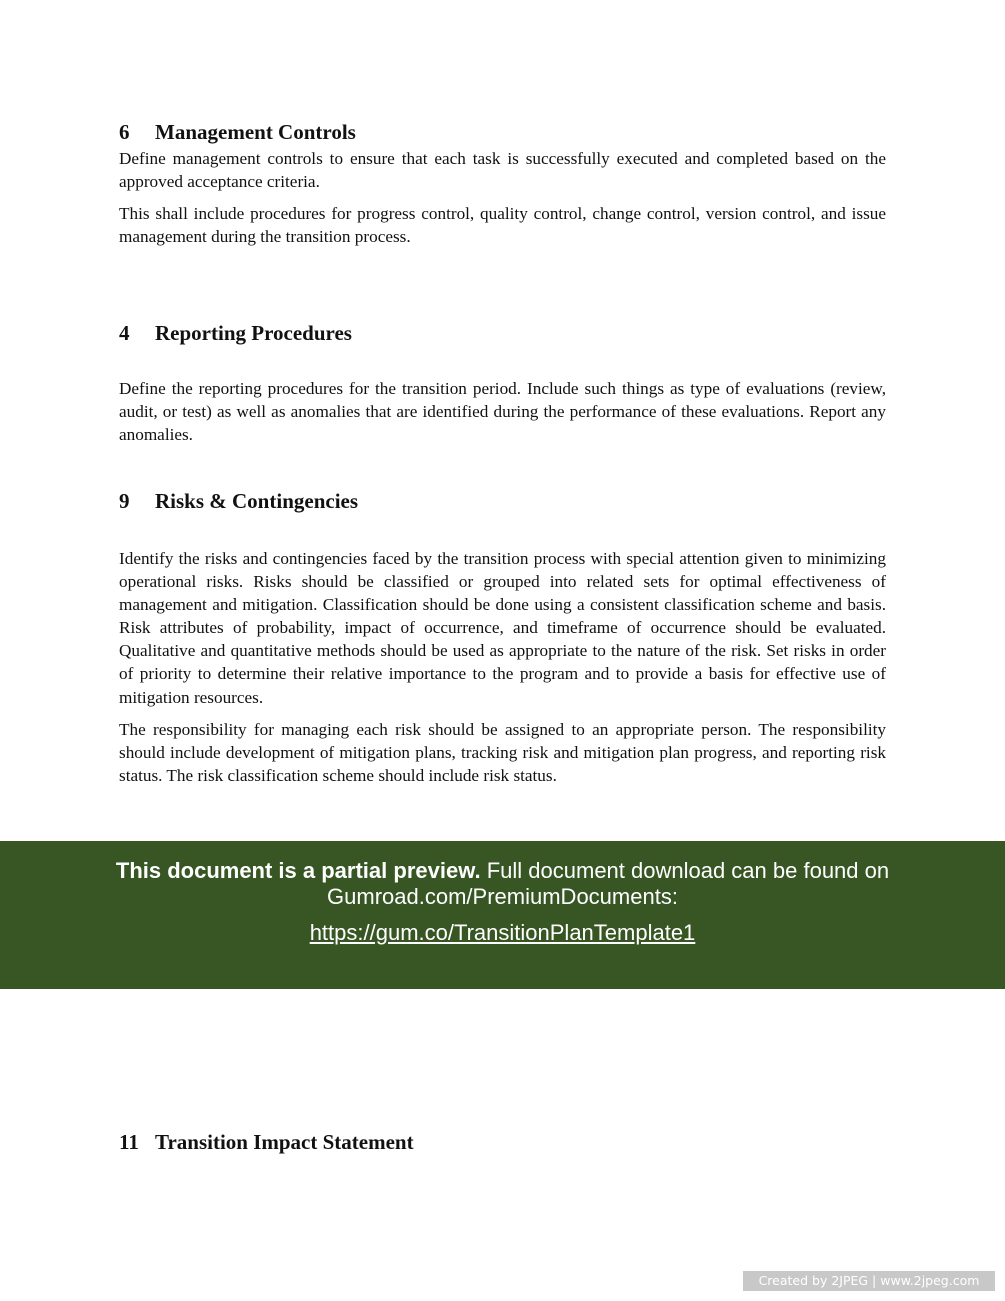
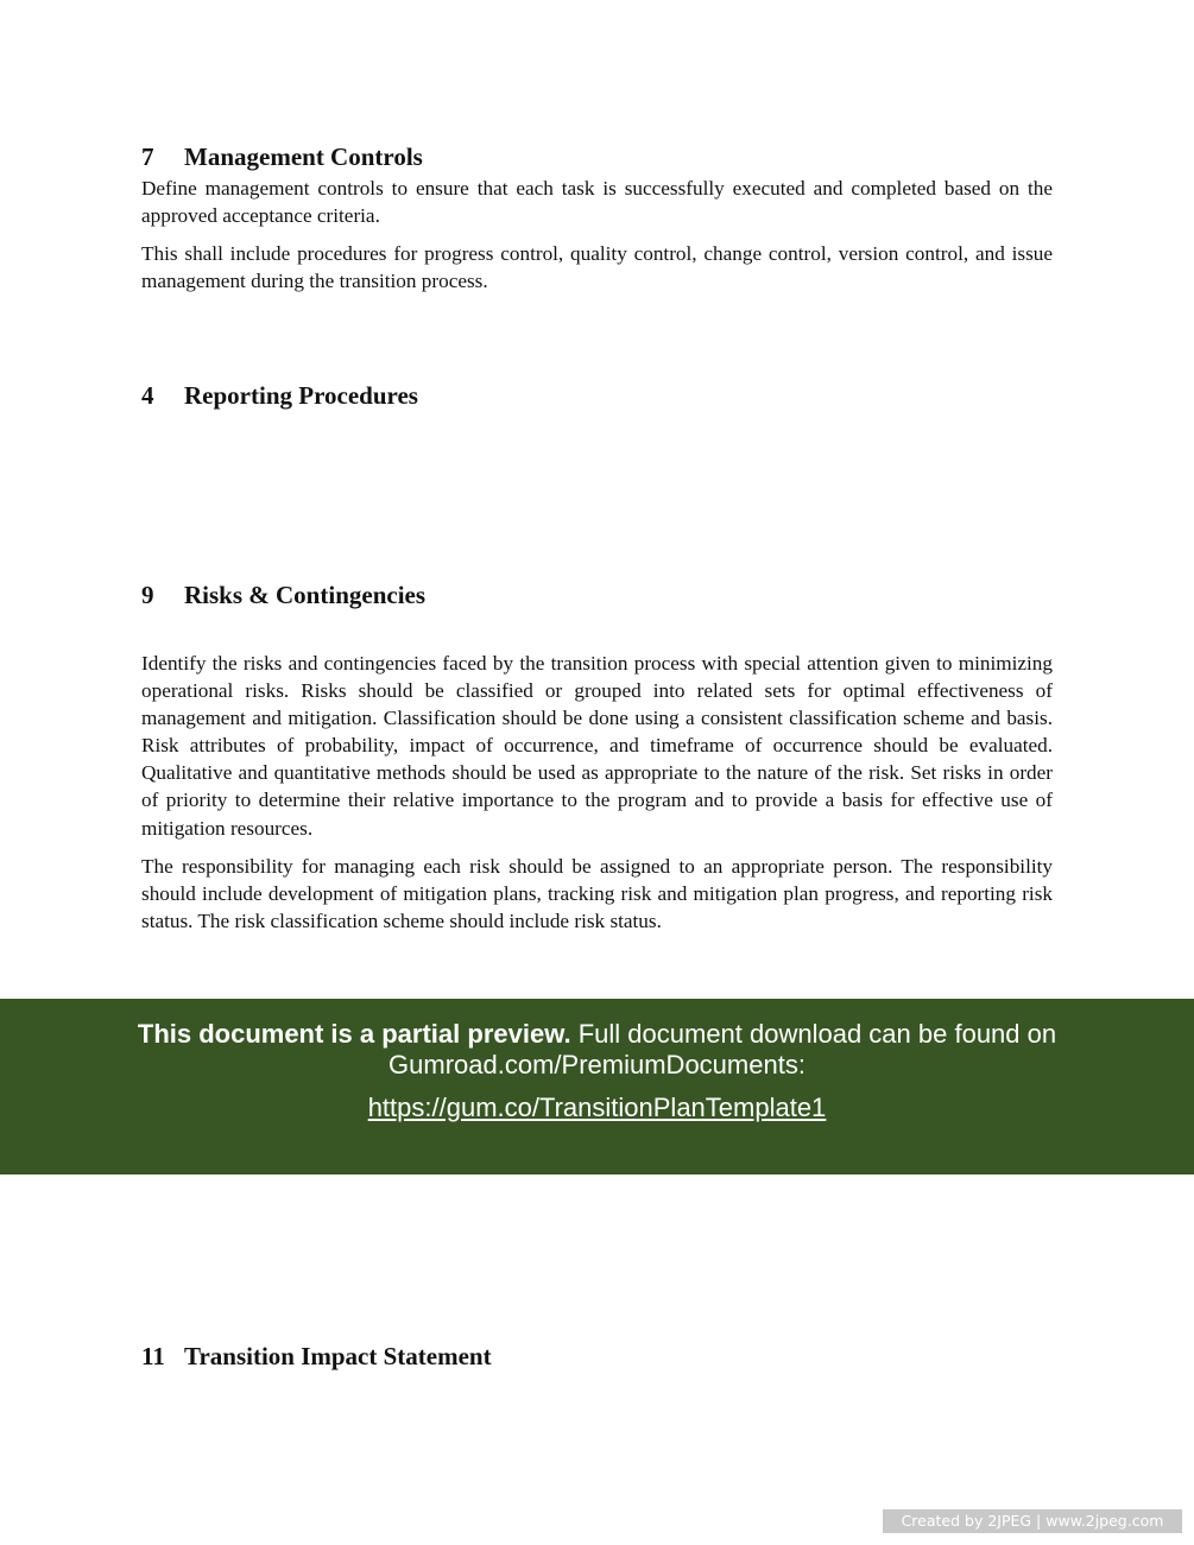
- 6
+ 7
  Management Controls
  Define management controls to ensure that each task is successfully executed and completed based on the approved acceptance criteria.
  This shall include procedures for progress control, quality control, change control, version control, and issue management during the transition process.
  4
  Reporting Procedures
- Define the reporting procedures for the transition period. Include such things as type of evaluations (review, audit, or test) as well as anomalies that are identified during the performance of these evaluations. Report any anomalies.
  9
  Risks & Contingencies
  Identify the risks and contingencies faced by the transition process with special attention given to minimizing operational risks. Risks should be classified or grouped into related sets for optimal effectiveness of management and mitigation. Classification should be done using a consistent classification scheme and basis. Risk attributes of probability, impact of occurrence, and timeframe of occurrence should be evaluated. Qualitative and quantitative methods should be used as appropriate to the nature of the risk. Set risks in order of priority to determine their relative importance to the program and to provide a basis for effective use of mitigation resources.
  The responsibility for managing each risk should be assigned to an appropriate person. The responsibility should include development of mitigation plans, tracking risk and mitigation plan progress, and reporting risk status. The risk classification scheme should include risk status.
  11
  Transition Impact Statement
  This document is a partial preview. Full document download can be found on Gumroad.com/PremiumDocuments:
  https://gum.co/TransitionPlanTemplate1
  Created by 2JPEG | www.2jpeg.com
